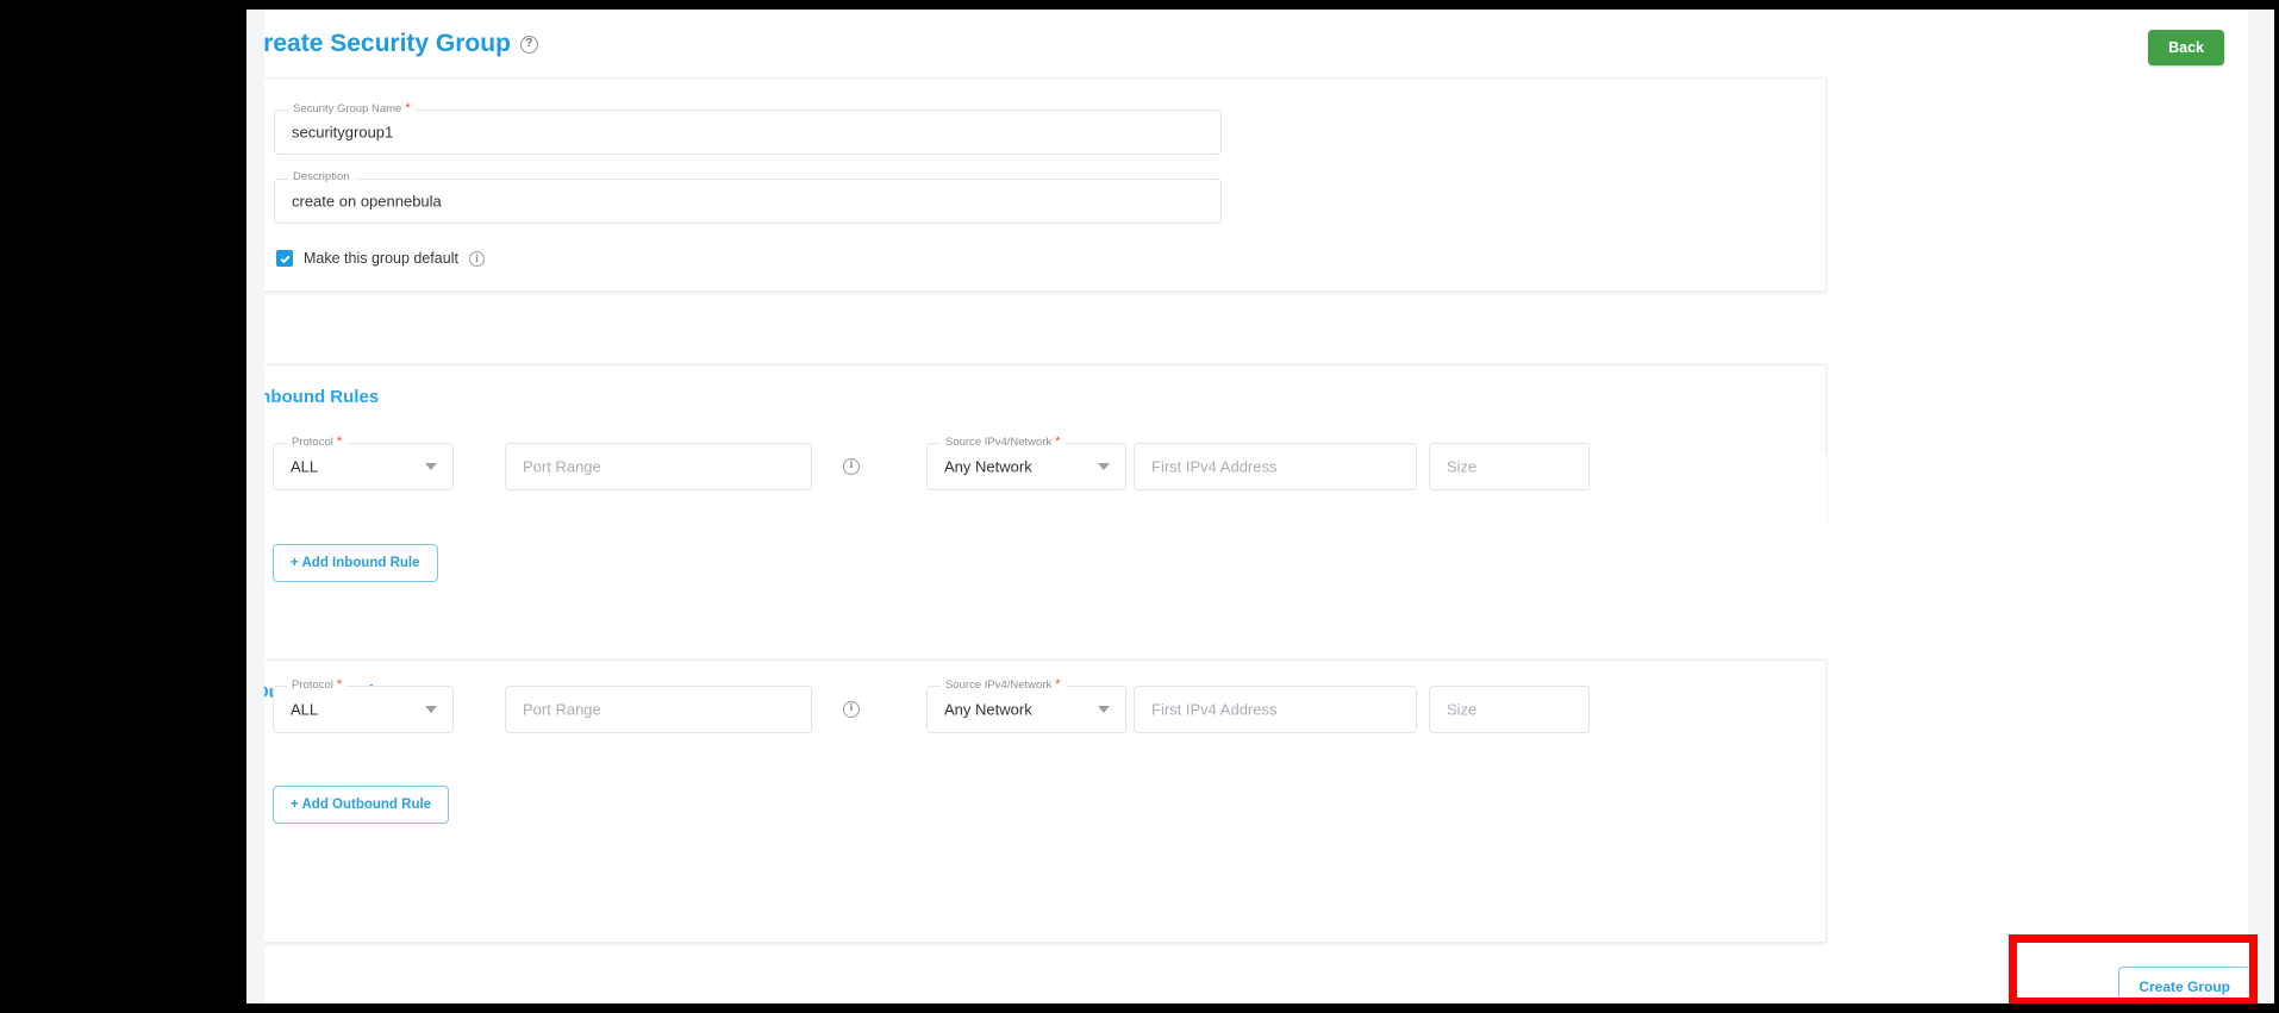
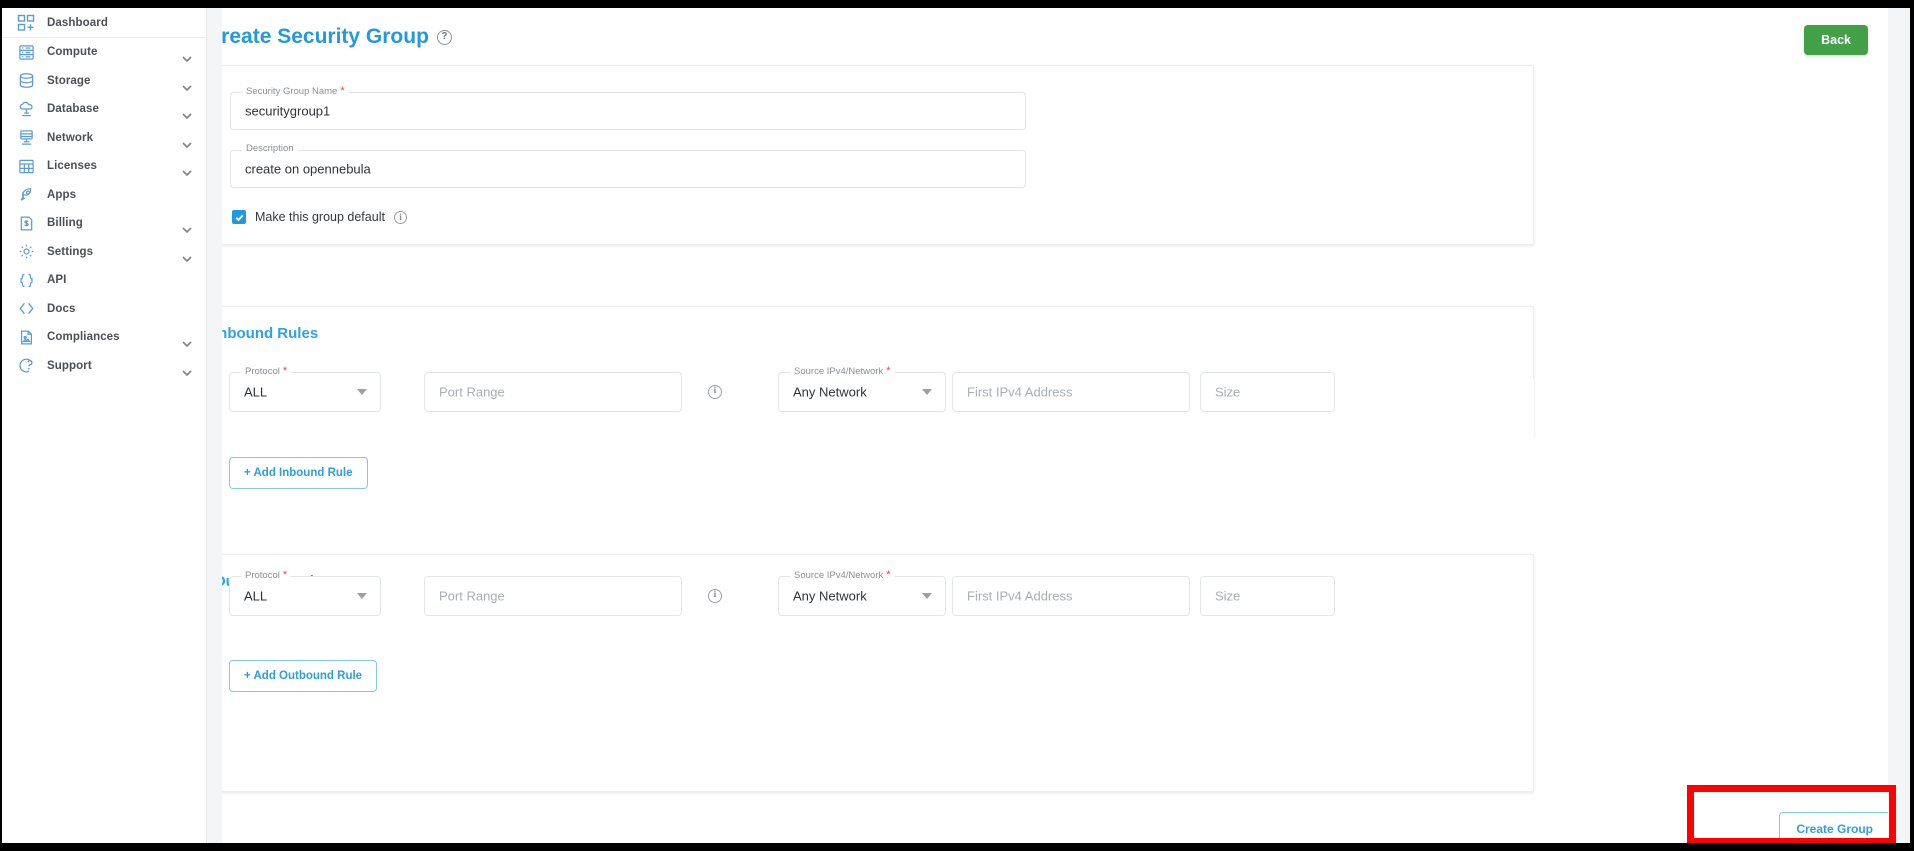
+ Dashboard
+ Compute
+ Storage
+ Database
+ Network
+ Licenses
+ Apps
+ Billing
+ Settings
+ API
+ Docs
+ Compliances
+ Support
  reate Security Group
  ?
  Back
  Security Group Name *
  securitygroup1
  Description
  create on opennebula
  Make this group default
  i
  nbound Rules
  Protocol *
  ALL
  Port Range
  i
  Source IPv4/Network *
  Any Network
  First IPv4 Address
  Size
  + Add Inbound Rule
  Protocol *
  ALL
  Port Range
  i
  Source IPv4/Network *
  Any Network
  First IPv4 Address
  Size
  + Add Outbound Rule
  Create Group
